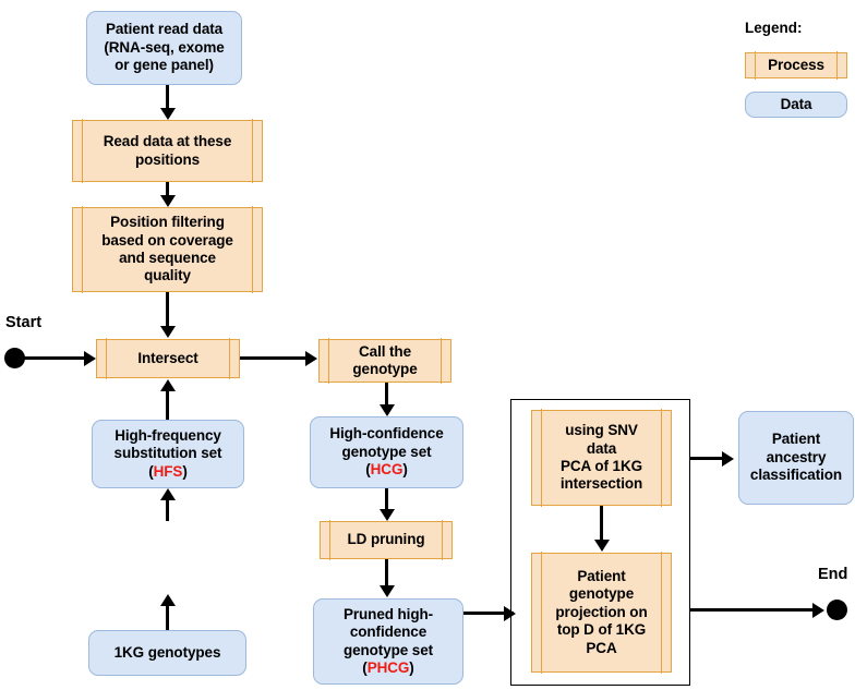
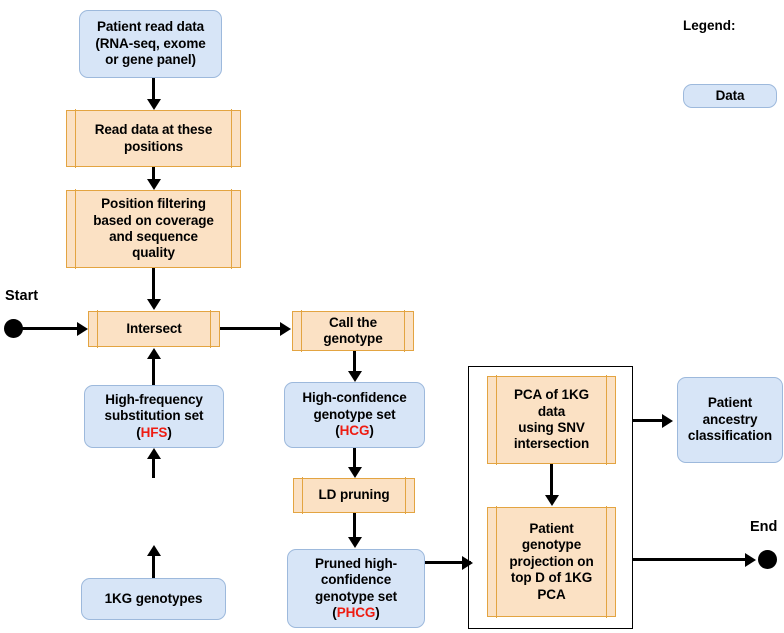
  Legend:
- Process
  Data
  Patient read data
  (RNA-seq, exome
  or gene panel)
  Read data at these
  positions
  Position filtering
  based on coverage
  and sequence
  quality
  Intersect
  High-frequency
  substitution set
  (HFS)
  1KG genotypes
  Call the
  genotype
  High-confidence
  genotype set
  (HCG)
  LD pruning
  Pruned high-
  confidence
  genotype set
  (PHCG)
- using SNV
+ PCA of 1KG
  data
- PCA of 1KG
+ using SNV
  intersection
  Patient
  genotype
  projection on
  top D of 1KG
  PCA
  Patient
  ancestry
  classification
  Start
  End
